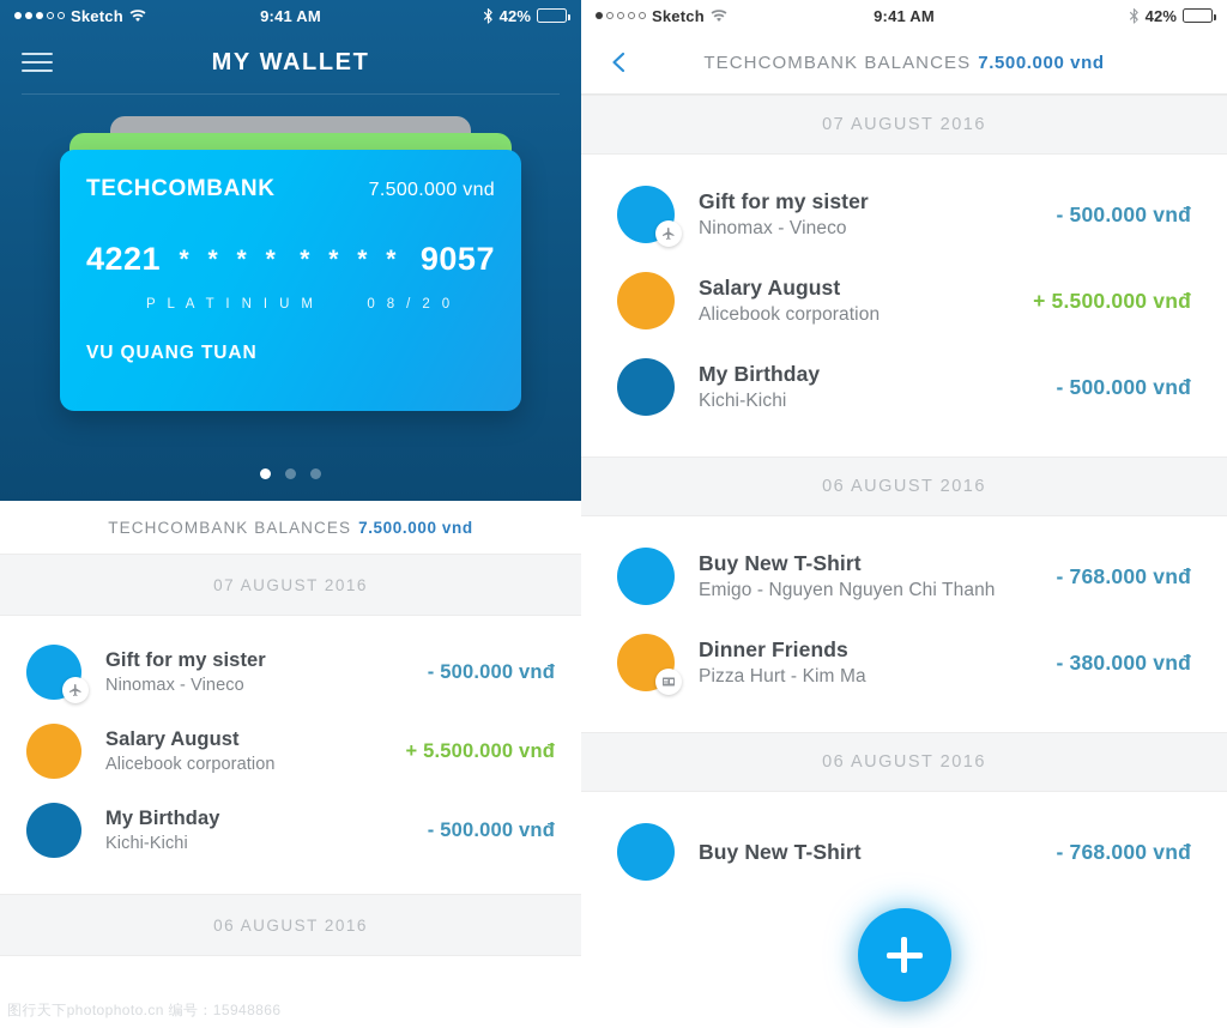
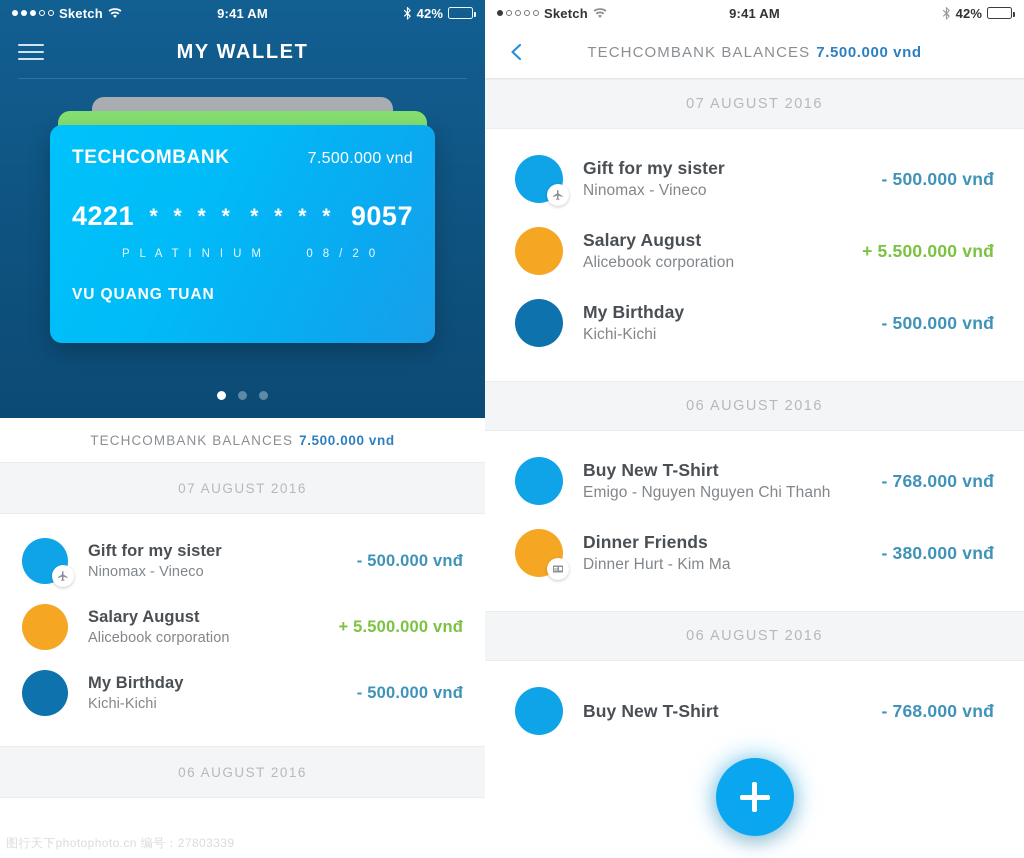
  Sketch
  9:41 AM
  42%
  MY WALLET
  TECHCOMBANK
  7.500.000 vnd
  4221
  * * * *
  * * * *
  9057
  P L A T I N I U M
  0 8 / 2 0
  VU QUANG TUAN
  TECHCOMBANK BALANCES
  7.500.000 vnd
  07 AUGUST 2016
  Gift for my sister
  Ninomax - Vineco
  - 500.000 vnđ
  Salary August
  Alicebook corporation
  + 5.500.000 vnđ
  My Birthday
  Kichi-Kichi
  - 500.000 vnđ
  06 AUGUST 2016
- 图行天下photophoto.cn 编号：15948866
+ 图行天下photophoto.cn 编号：27803339
  Sketch
  9:41 AM
  42%
  TECHCOMBANK BALANCES
  7.500.000 vnd
  07 AUGUST 2016
  Gift for my sister
  Ninomax - Vineco
  - 500.000 vnđ
  Salary August
  Alicebook corporation
  + 5.500.000 vnđ
  My Birthday
  Kichi-Kichi
  - 500.000 vnđ
  06 AUGUST 2016
  Buy New T-Shirt
  Emigo - Nguyen Nguyen Chi Thanh
  - 768.000 vnđ
  Dinner Friends
- Pizza Hurt - Kim Ma
+ Dinner Hurt - Kim Ma
  - 380.000 vnđ
  06 AUGUST 2016
  Buy New T-Shirt
  - 768.000 vnđ
